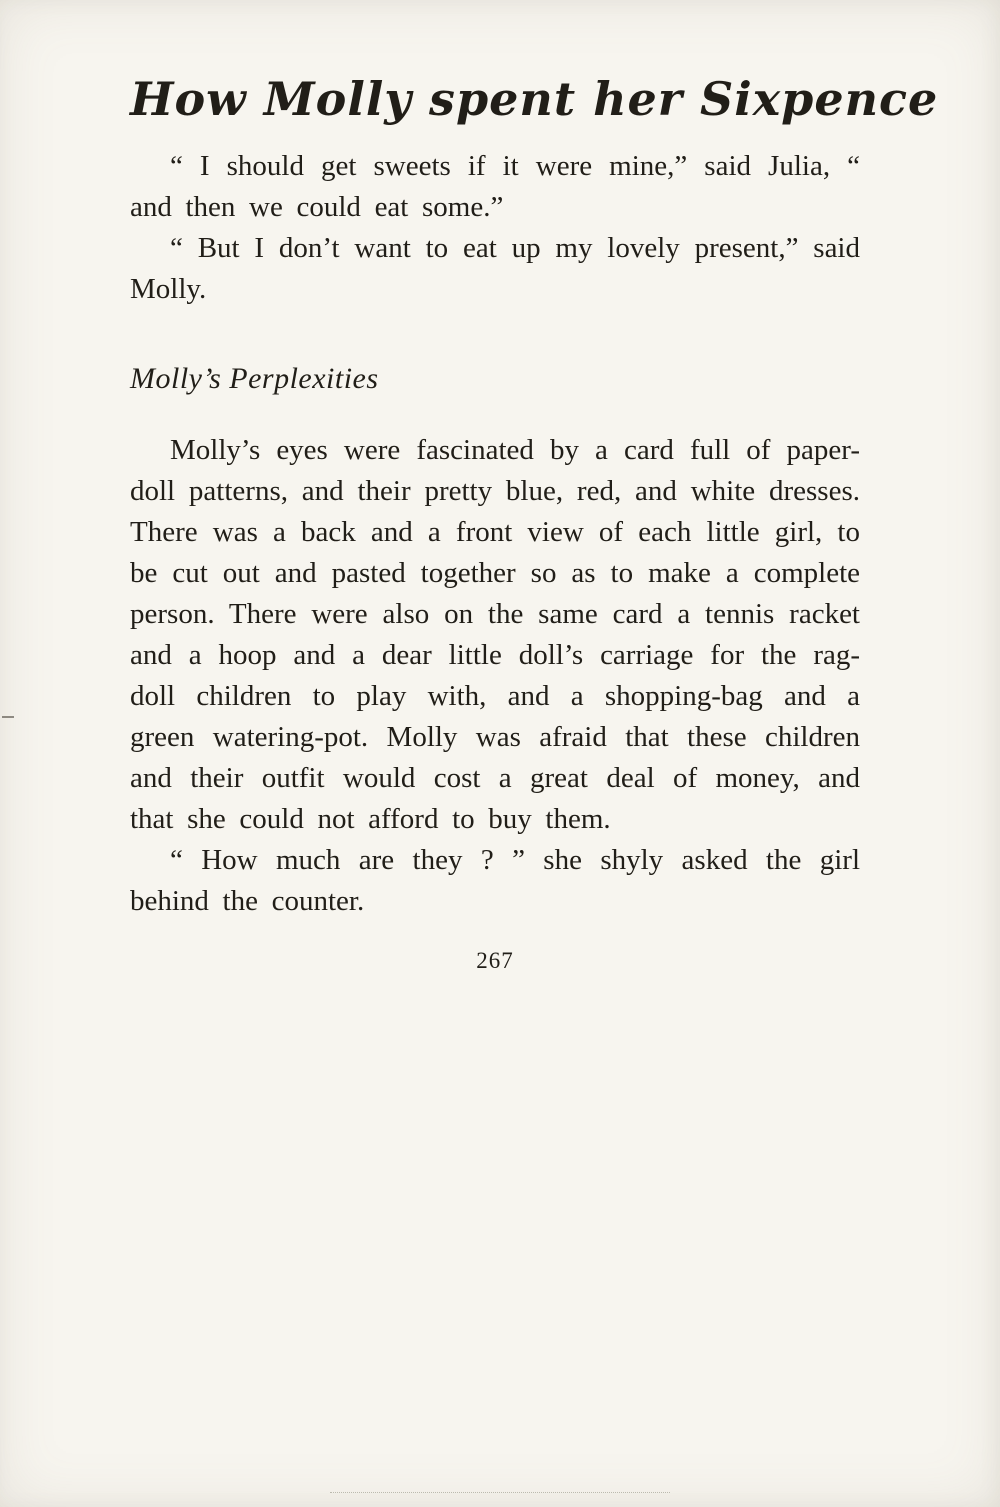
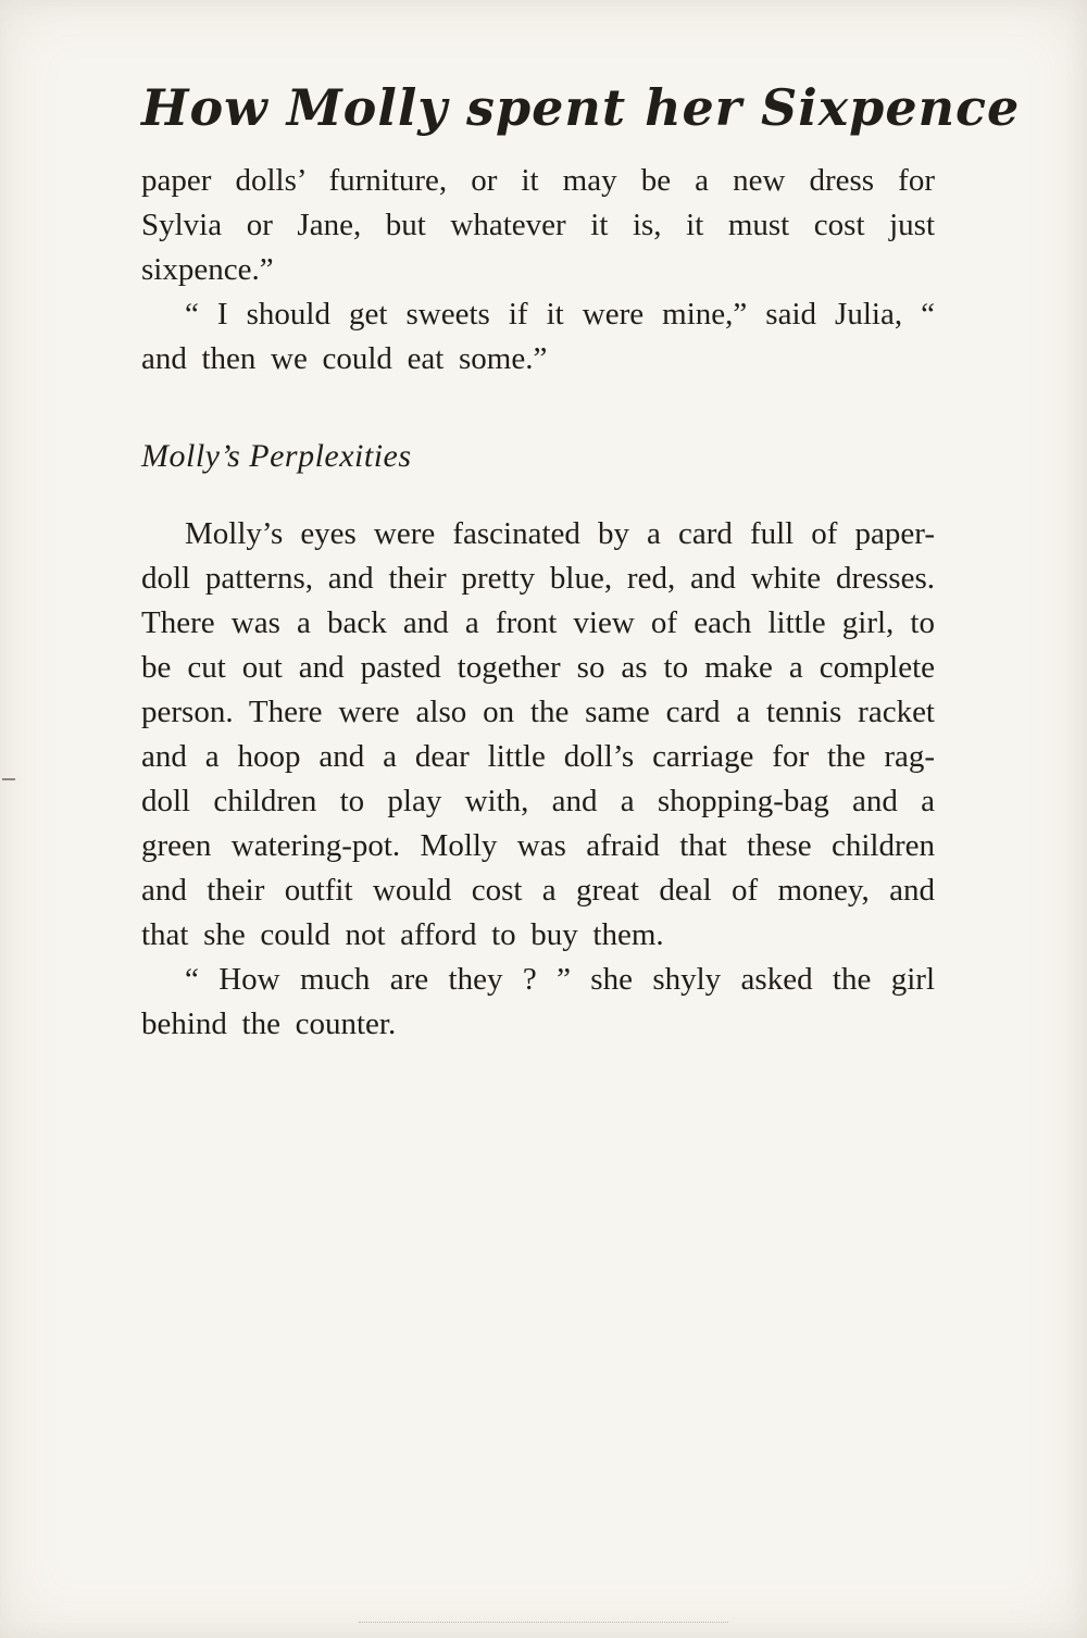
  How Molly spent her Sixpence
+ paper dolls’ furniture, or it may be a new dress for Sylvia or Jane, but whatever it is, it must cost just sixpence.”
  “ I should get sweets if it were mine,” said Julia, “ and then we could eat some.”
- “ But I don’t want to eat up my lovely present,” said Molly.
  Molly’s Perplexities
  Molly’s eyes were fascinated by a card full of paper-doll patterns, and their pretty blue, red, and white dresses. There was a back and a front view of each little girl, to be cut out and pasted together so as to make a complete person. There were also on the same card a tennis racket and a hoop and a dear little doll’s carriage for the rag-doll children to play with, and a shopping-bag and a green watering-pot. Molly was afraid that these children and their outfit would cost a great deal of money, and that she could not afford to buy them.
  “ How much are they ? ” she shyly asked the girl behind the counter.
- 267
